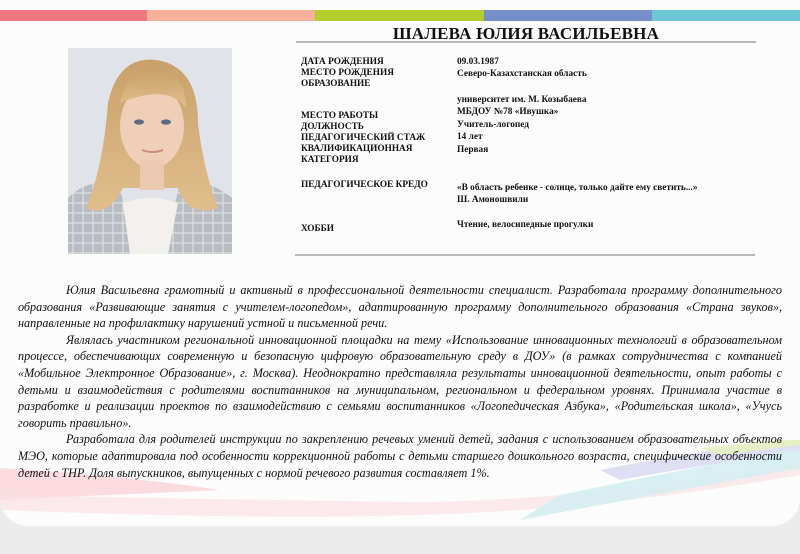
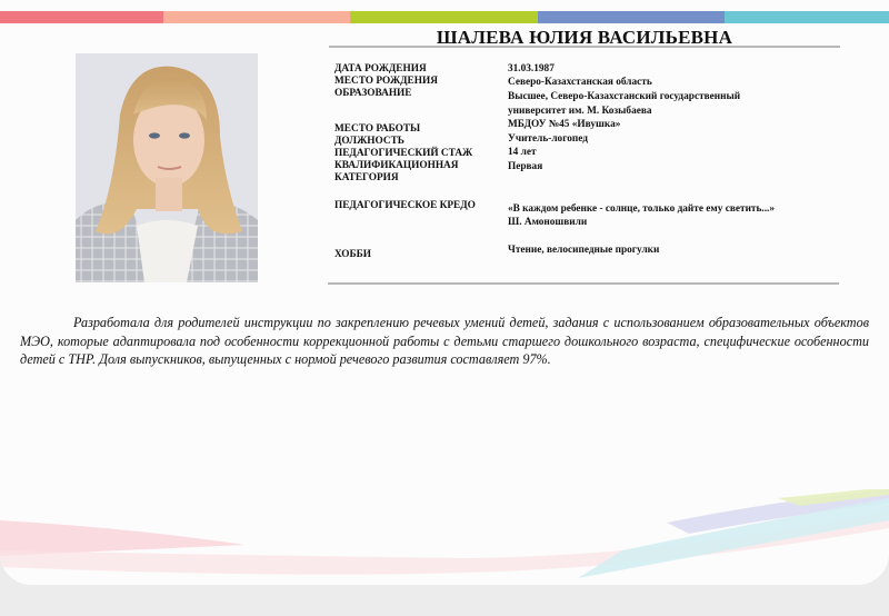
  ШАЛЕВА ЮЛИЯ ВАСИЛЬЕВНА
  ДАТА РОЖДЕНИЯ
  МЕСТО РОЖДЕНИЯ
  ОБРАЗОВАНИЕ
  МЕСТО РАБОТЫ
  ДОЛЖНОСТЬ
  ПЕДАГОГИЧЕСКИЙ СТАЖ
  КВАЛИФИКАЦИОННАЯ
  КАТЕГОРИЯ
  ПЕДАГОГИЧЕСКОЕ КРЕДО
  ХОББИ
- 09.03.1987
+ 31.03.1987
  Северо-Казахстанская область
+ Высшее, Северо-Казахстанский государственный
  университет им. М. Козыбаева
- МБДОУ №78 «Ивушка»
+ МБДОУ №45 «Ивушка»
  Учитель-логопед
  14 лет
  Первая
- «В область ребенке - солнце, только дайте ему светить...»
+ «В каждом ребенке - солнце, только дайте ему светить...»
  Ш. Амоношвили
  Чтение, велосипедные прогулки
- Юлия Васильевна грамотный и активный в профессиональной деятельности специалист. Разработала программу дополнительного образования «Развивающие занятия с учителем-логопедом», адаптированную программу дополнительного образования «Страна звуков», направленные на профилактику нарушений устной и письменной речи.
- Являлась участником региональной инновационной площадки на тему «Использование инновационных технологий в образовательном процессе, обеспечивающих современную и безопасную цифровую образовательную среду в ДОУ» (в рамках сотрудничества с компанией «Мобильное Электронное Образование», г. Москва). Неоднократно представляла результаты инновационной деятельности, опыт работы с детьми и взаимодействия с родителями воспитанников на муниципальном, региональном и федеральном уровнях. Принимала участие в разработке и реализации проектов по взаимодействию с семьями воспитанников «Логопедическая Азбука», «Родительская школа», «Учусь говорить правильно».
- Разработала для родителей инструкции по закреплению речевых умений детей, задания с использованием образовательных объектов МЭО, которые адаптировала под особенности коррекционной работы с детьми старшего дошкольного возраста, специфические особенности детей с ТНР. Доля выпускников, выпущенных с нормой речевого развития составляет 1%.
+ Разработала для родителей инструкции по закреплению речевых умений детей, задания с использованием образовательных объектов МЭО, которые адаптировала под особенности коррекционной работы с детьми старшего дошкольного возраста, специфические особенности детей с ТНР. Доля выпускников, выпущенных с нормой речевого развития составляет 97%.
